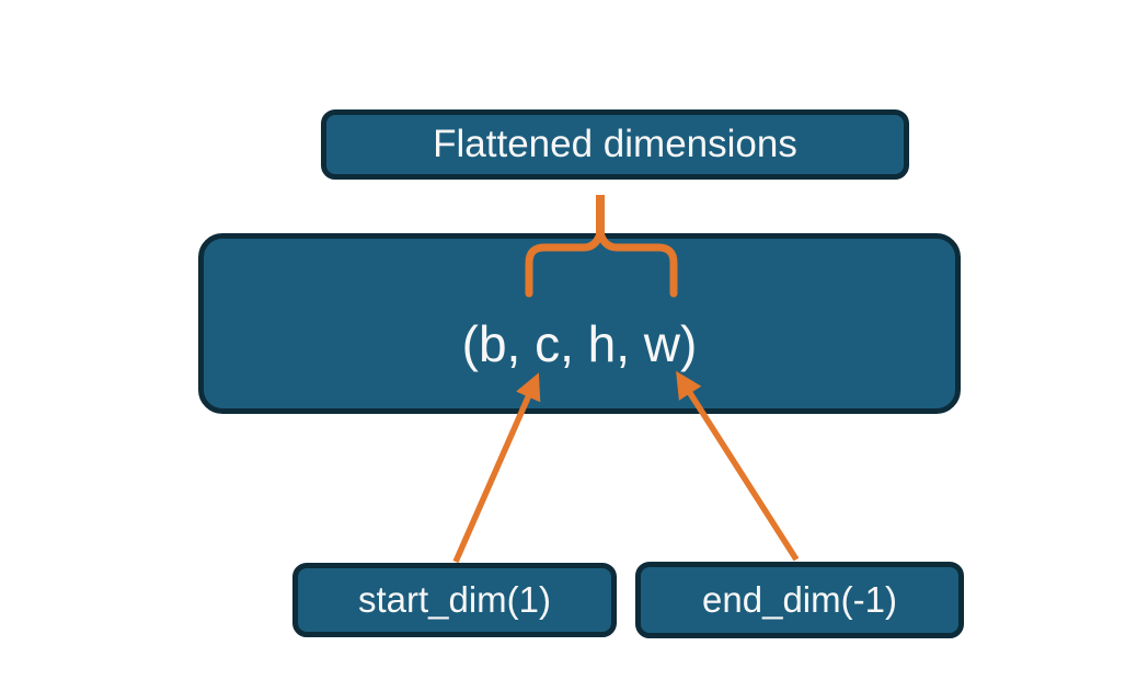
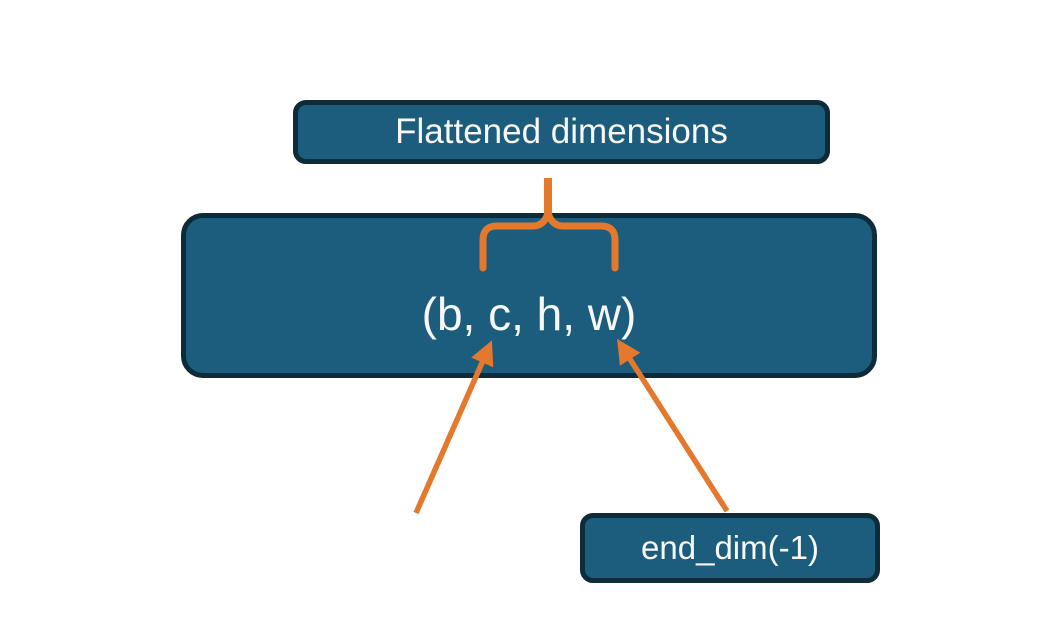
  Flattened dimensions
  (b, c, h, w)
- start_dim(1)
  end_dim(-1)
